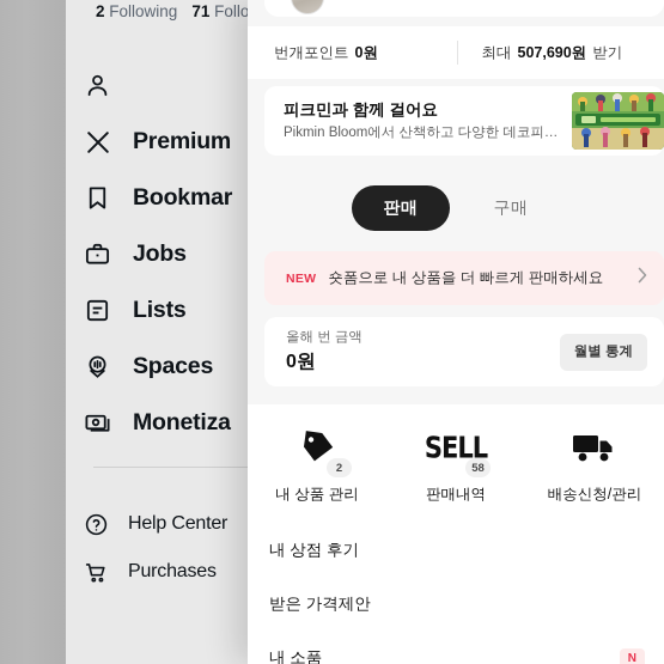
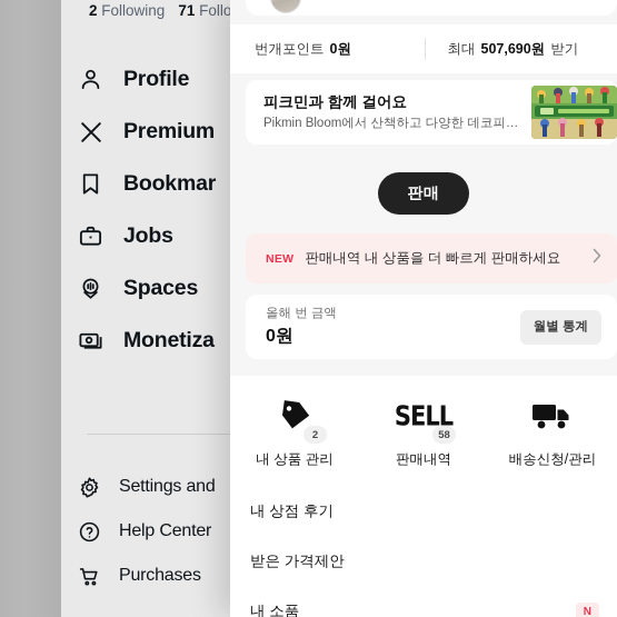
  2 Following
  71 Follo
+ Profile
  Premium
  Bookmar
  Jobs
- Lists
  Spaces
  Monetiza
+ Settings and
  Help Center
  Purchases
  번개포인트
  0원
  최대
  507,690원
  받기
  피크민과 함께 걸어요
  Pikmin Bloom에서 산책하고 다양한 데코피크
  판매
- 구매
  NEW
- 숏폼으로 내 상품을 더 빠르게 판매하세요
+ 판매내역 내 상품을 더 빠르게 판매하세요
  올해 번 금액
  0원
  월별 통계
  2
  내 상품 관리
  SELL
  58
  판매내역
  배송신청/관리
  내 상점 후기
  받은 가격제안
  내 소품
  N
